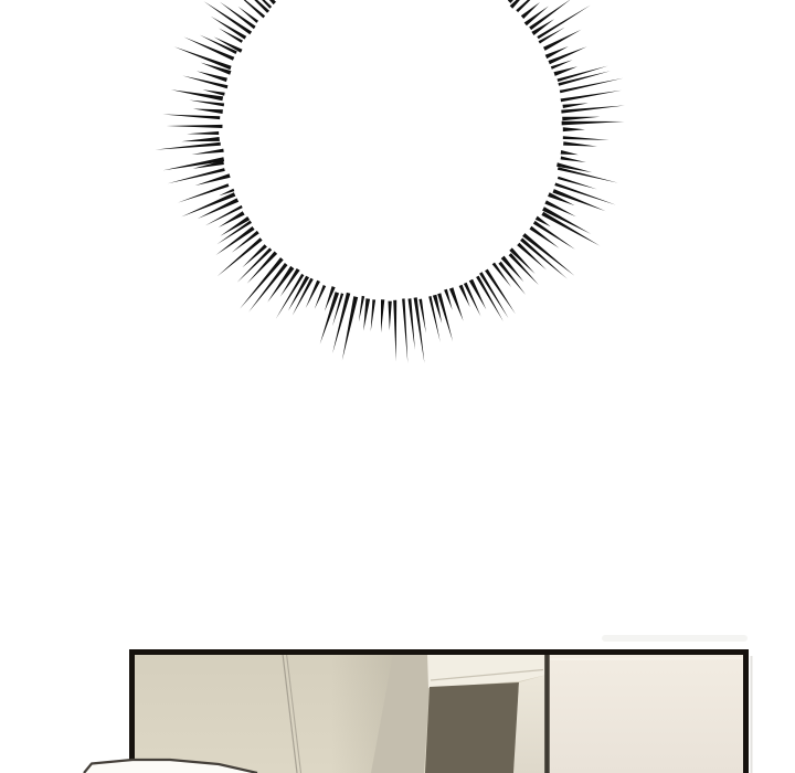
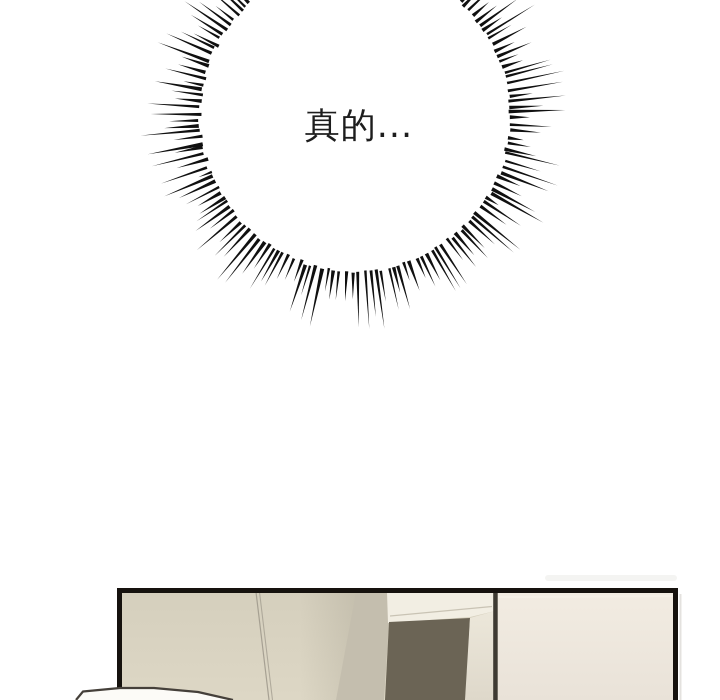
+ 真的...
